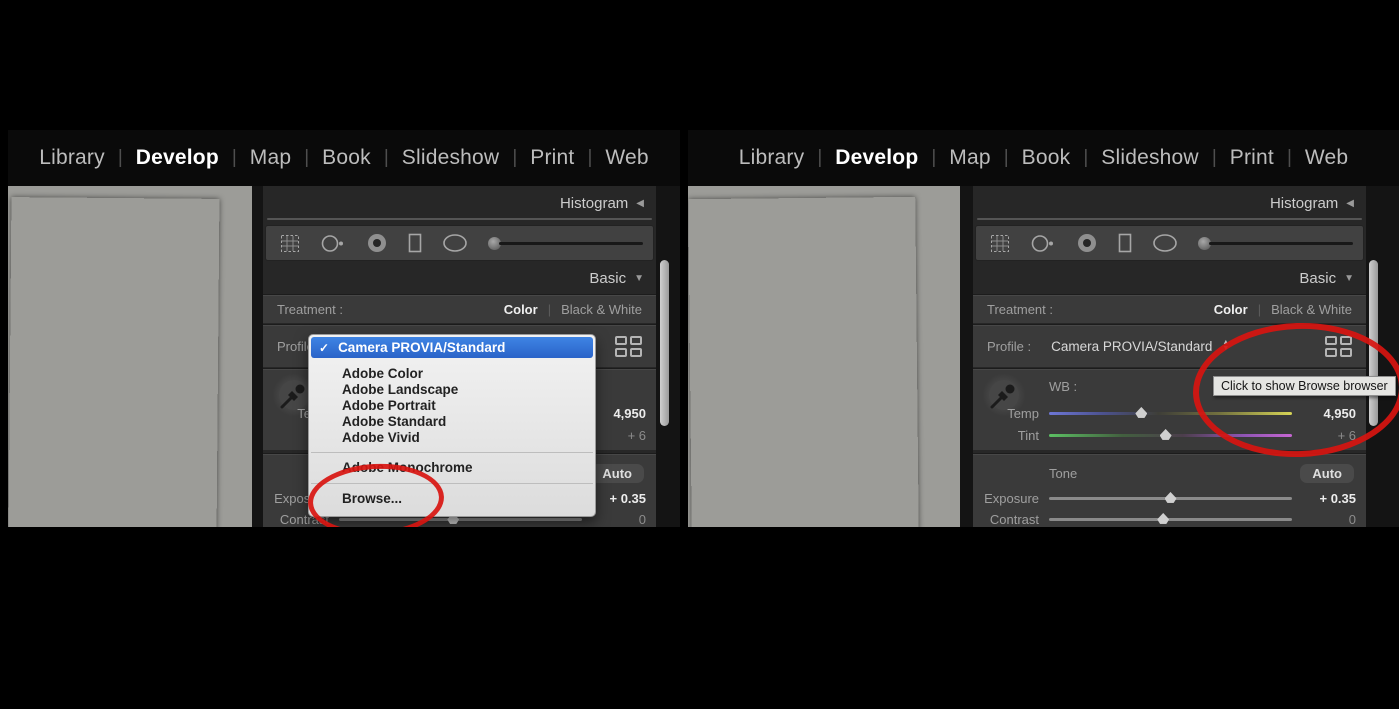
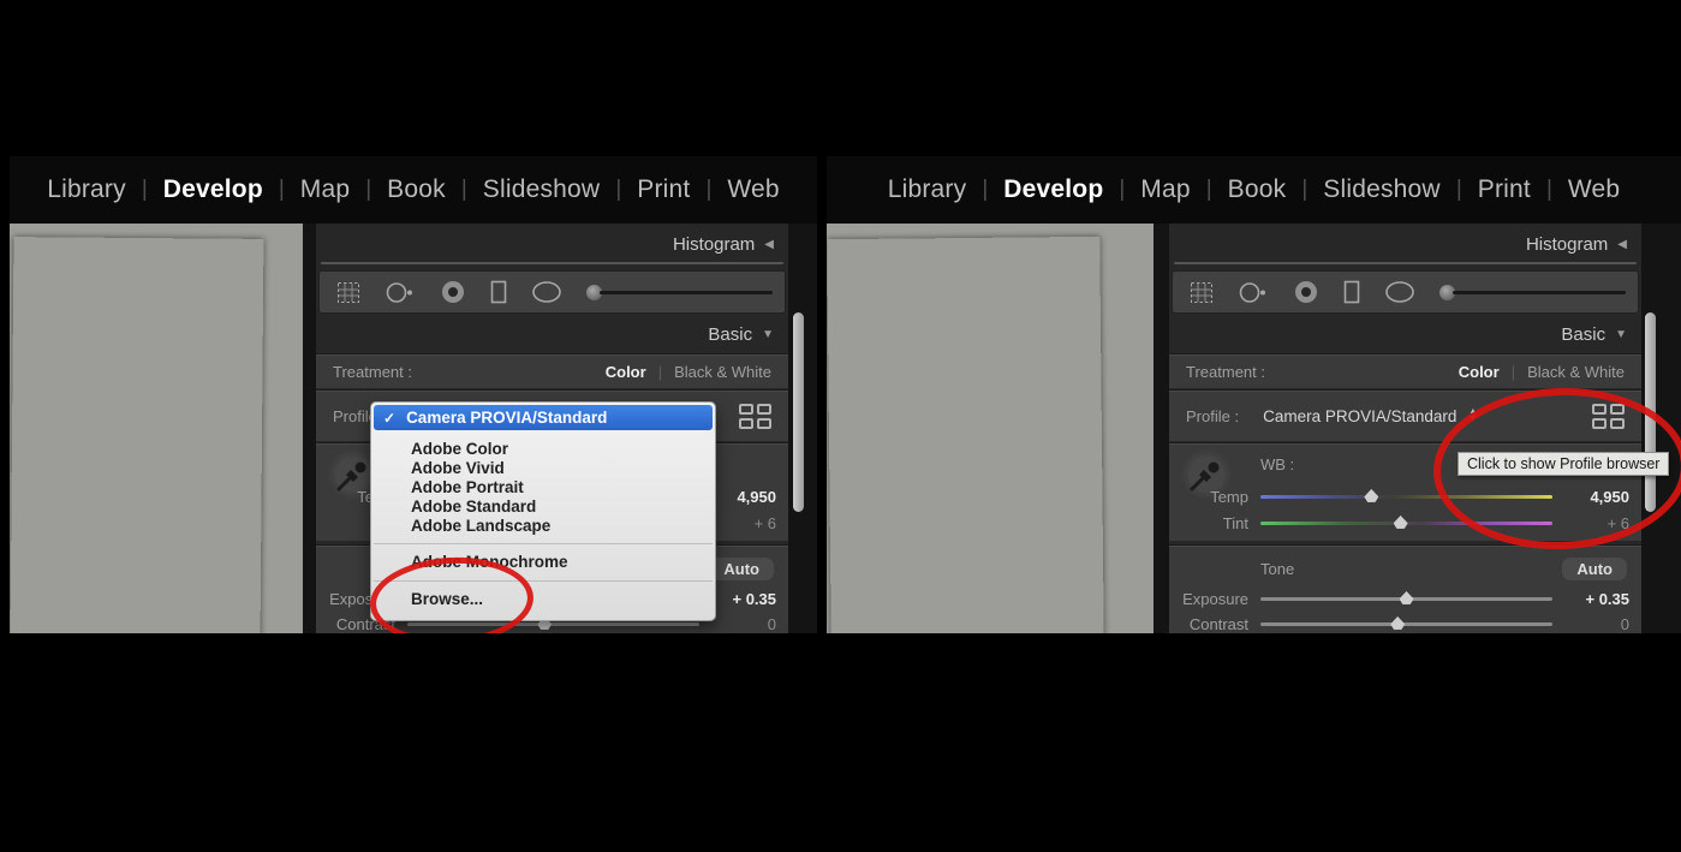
  Library
  |
  Develop
  |
  Map
  |
  Book
  |
  Slideshow
  |
  Print
  |
  Web
  Histogram
  ◀
  Basic
  ▼
  Treatment :
  Color
  |
  Black & White
  Profil
  4,950
  + 6
  Auto
  + 0.35
  Contrast
  0
  ✓
  Camera PROVIA/Standard
  Adobe Color
- Adobe Landscape
+ Adobe Vivid
  Adobe Portrait
  Adobe Standard
- Adobe Vivid
+ Adobe Landscape
  Adobe Monochrome
  Browse...
  Library
  |
  Develop
  |
  Map
  |
  Book
  |
  Slideshow
  |
  Print
  |
  Web
  Histogram
  ◀
  Basic
  ▼
  Treatment :
  Color
  |
  Black & White
  Profile :
  Camera PROVIA/Standard
  WB :
  Temp
  4,950
  Tint
  + 6
  Tone
  Auto
  Exposure
  + 0.35
  Contrast
  0
- Click to show Browse browser
+ Click to show Profile browser
